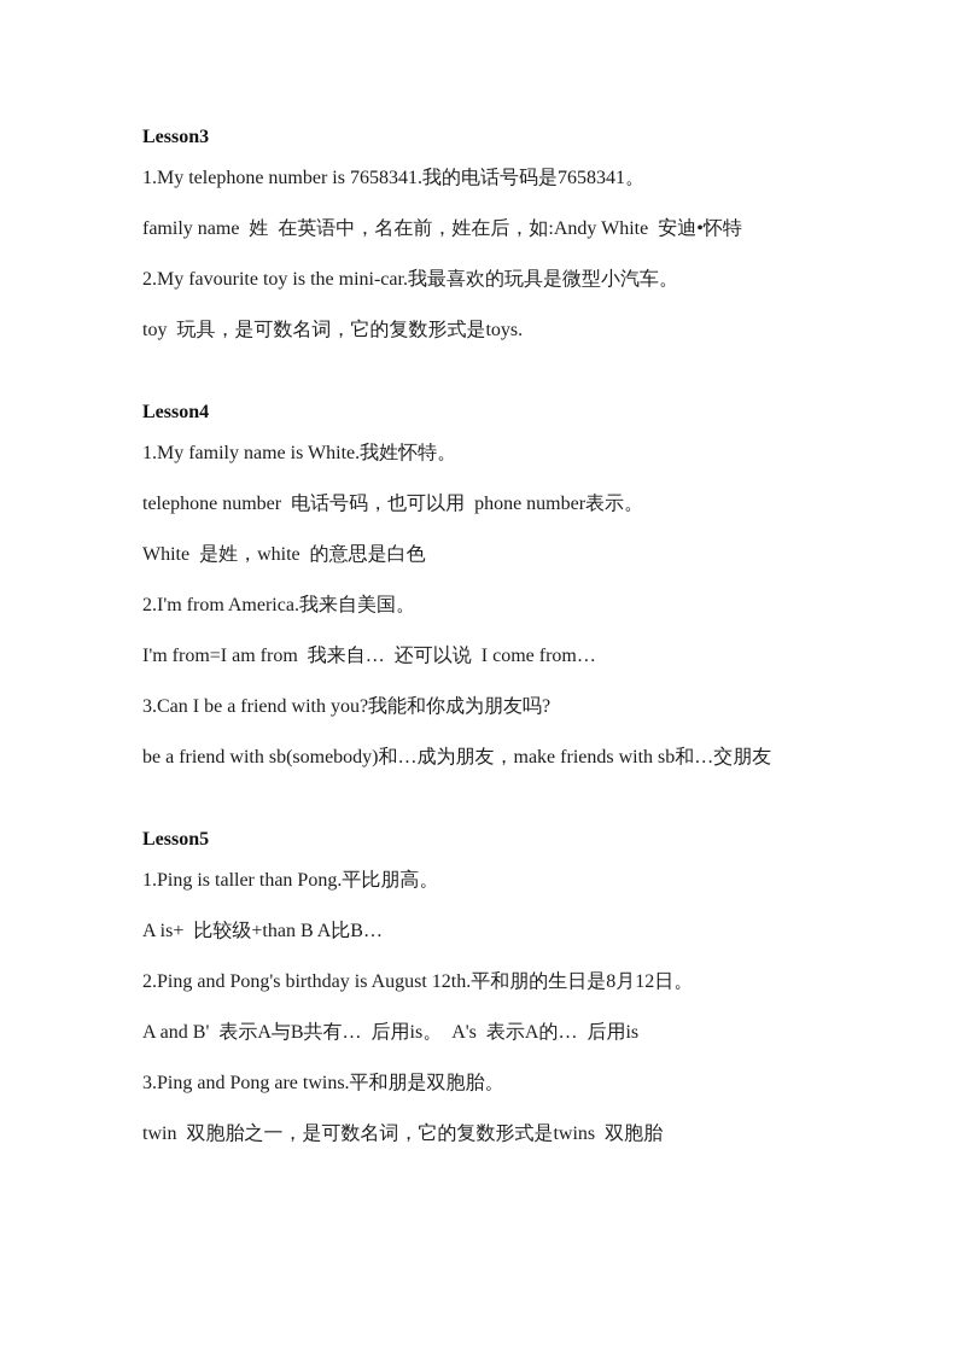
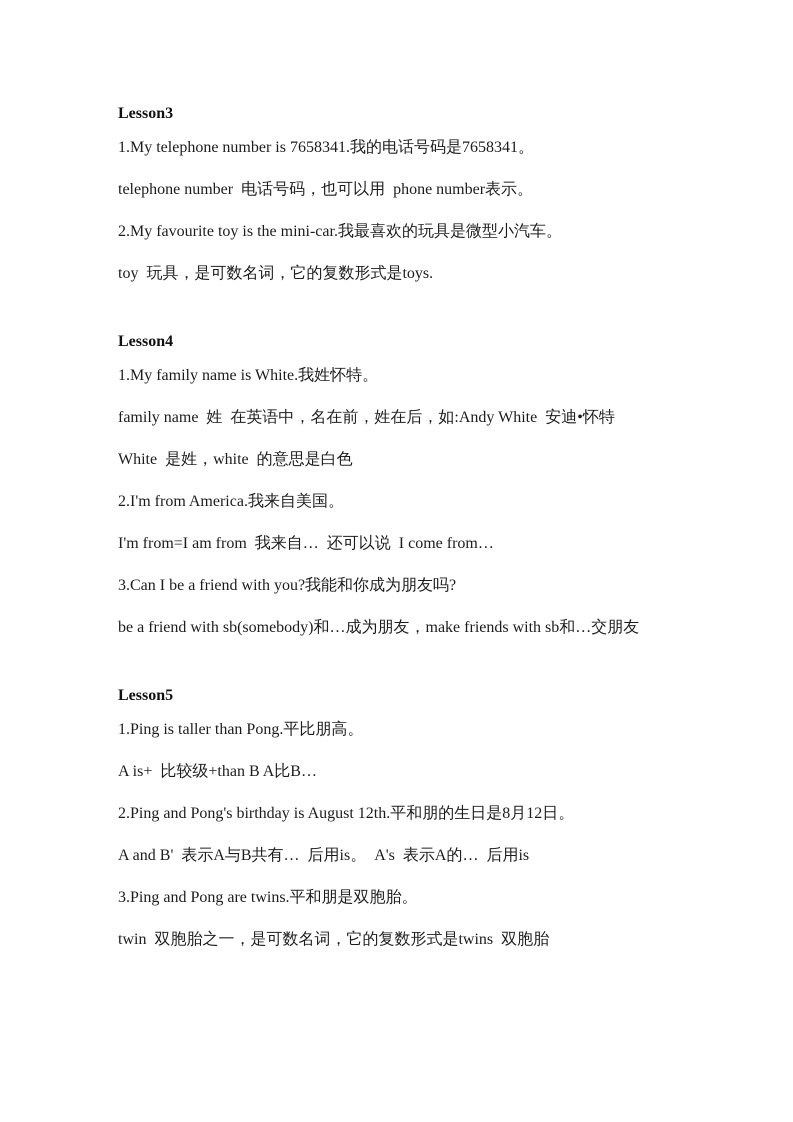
  Lesson3
  1.My telephone number is 7658341.我的电话号码是7658341。
- family name 姓 在英语中，名在前，姓在后，如:Andy White 安迪•怀特
+ telephone number 电话号码，也可以用 phone number表示。
  2.My favourite toy is the mini-car.我最喜欢的玩具是微型小汽车。
  toy 玩具，是可数名词，它的复数形式是toys.
  Lesson4
  1.My family name is White.我姓怀特。
- telephone number 电话号码，也可以用 phone number表示。
+ family name 姓 在英语中，名在前，姓在后，如:Andy White 安迪•怀特
  White 是姓，white 的意思是白色
  2.I'm from America.我来自美国。
  I'm from=I am from 我来自… 还可以说 I come from…
  3.Can I be a friend with you?我能和你成为朋友吗?
  be a friend with sb(somebody)和…成为朋友，make friends with sb和…交朋友
  Lesson5
  1.Ping is taller than Pong.平比朋高。
  A is+ 比较级+than B A比B…
  2.Ping and Pong's birthday is August 12th.平和朋的生日是8月12日。
  A and B' 表示A与B共有… 后用is。 A's 表示A的… 后用is
  3.Ping and Pong are twins.平和朋是双胞胎。
  twin 双胞胎之一，是可数名词，它的复数形式是twins 双胞胎
